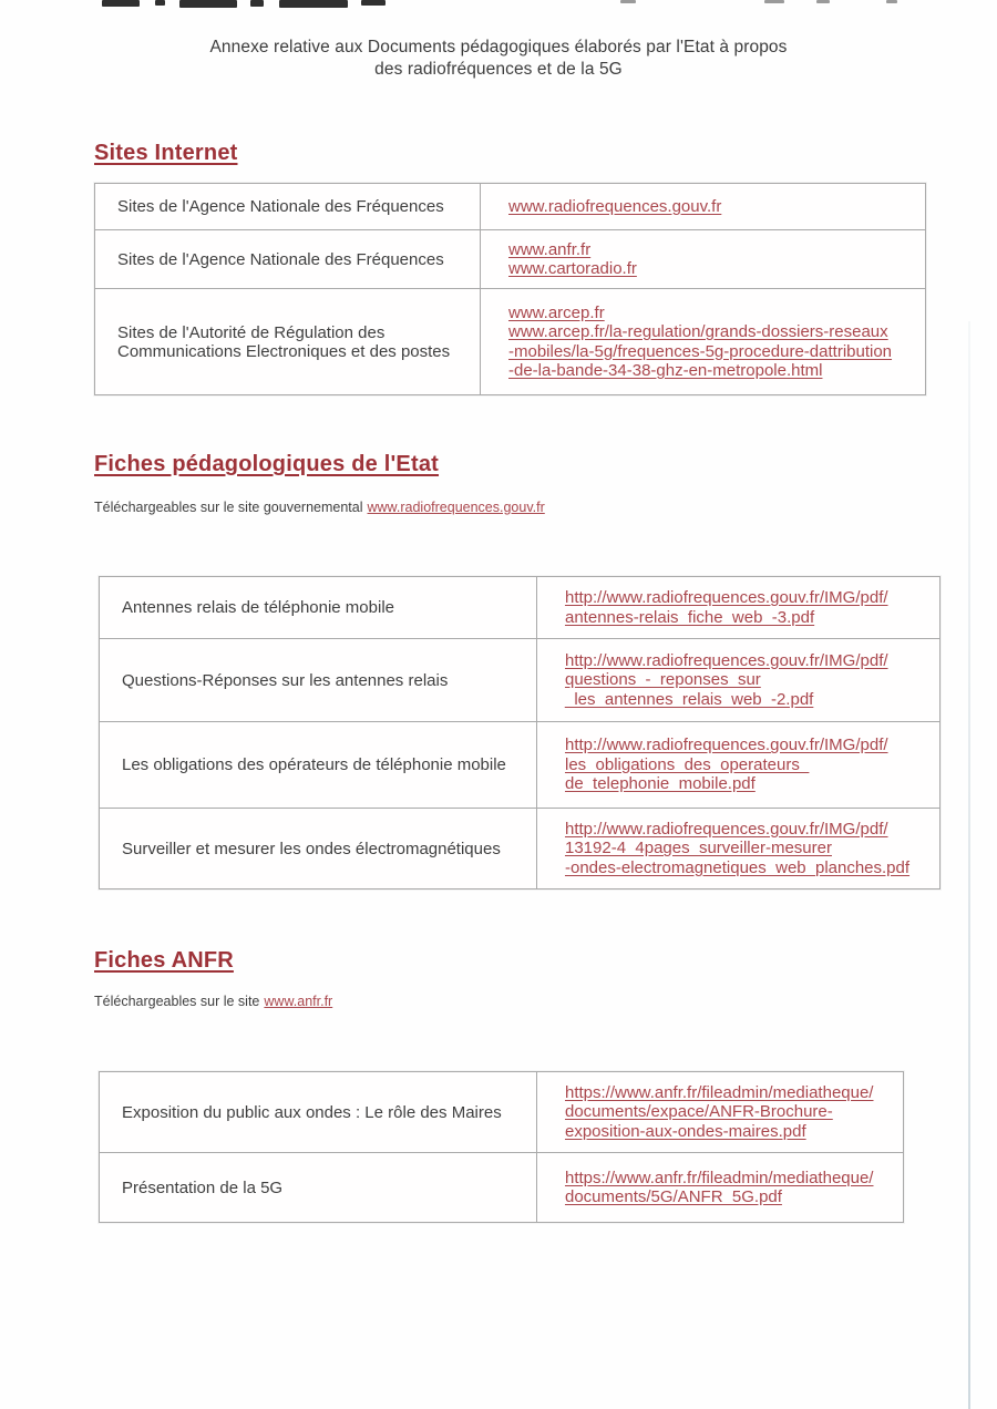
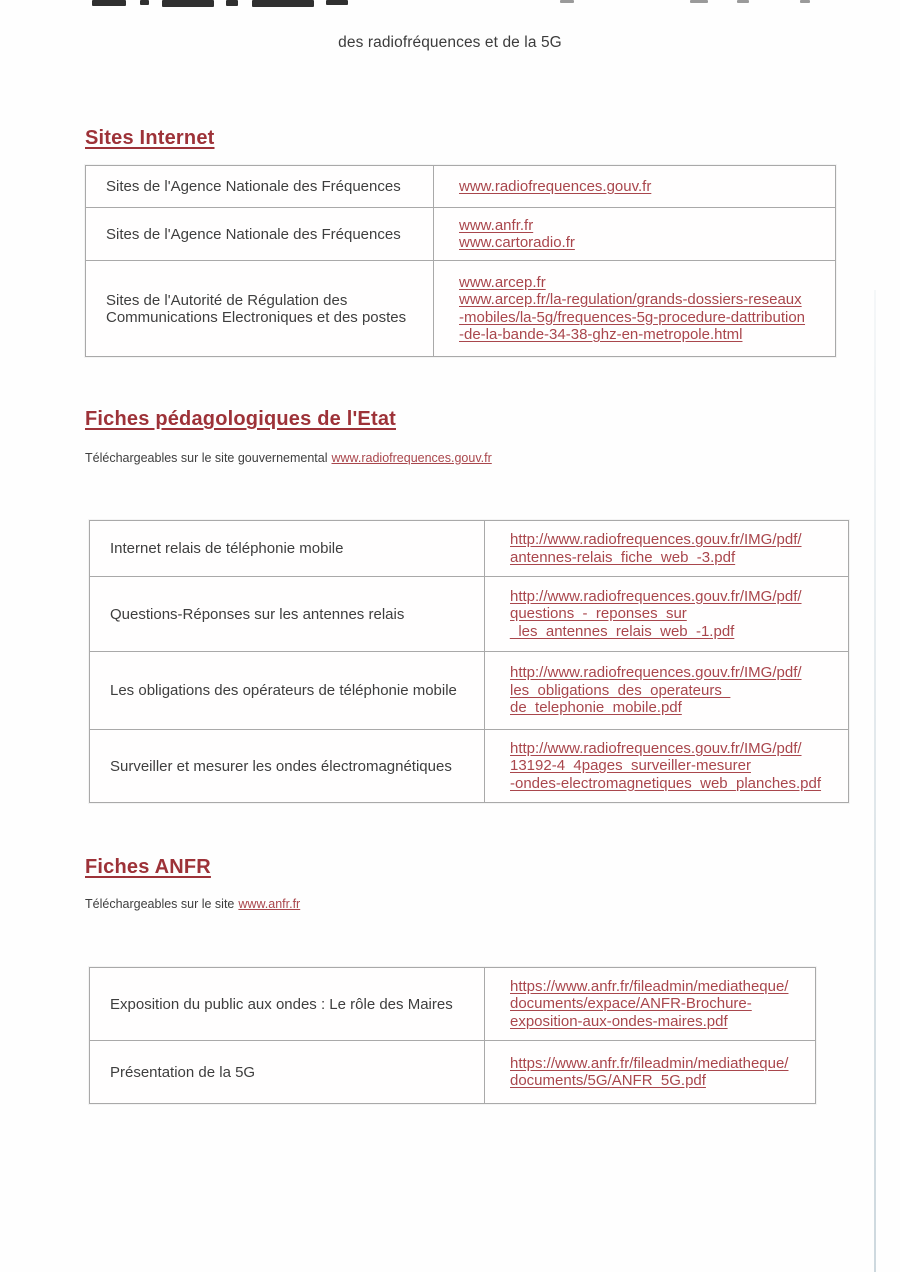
- Annexe relative aux Documents pédagogiques élaborés par l'Etat à propos
  des radiofréquences et de la 5G
  Sites Internet
  Sites de l'Agence Nationale des Fréquences
  www.radiofrequences.gouv.fr
  Sites de l'Agence Nationale des Fréquences
  www.anfr.fr
  www.cartoradio.fr
  Sites de l'Autorité de Régulation des Communications Electroniques et des postes
  www.arcep.fr
  www.arcep.fr/la-regulation/grands-dossiers-reseaux
  -mobiles/la-5g/frequences-5g-procedure-dattribution
  -de-la-bande-34-38-ghz-en-metropole.html
  Fiches pédagologiques de l'Etat
  Téléchargeables sur le site gouvernemental www.radiofrequences.gouv.fr
- Antennes relais de téléphonie mobile
+ Internet relais de téléphonie mobile
  http://www.radiofrequences.gouv.fr/IMG/pdf/
  antennes-relais_fiche_web_-3.pdf
  Questions-Réponses sur les antennes relais
  http://www.radiofrequences.gouv.fr/IMG/pdf/
  questions_-_reponses_sur
- _les_antennes_relais_web_-2.pdf
+ _les_antennes_relais_web_-1.pdf
  Les obligations des opérateurs de téléphonie mobile
  http://www.radiofrequences.gouv.fr/IMG/pdf/
  les_obligations_des_operateurs_
  de_telephonie_mobile.pdf
  Surveiller et mesurer les ondes électromagnétiques
  http://www.radiofrequences.gouv.fr/IMG/pdf/
  13192-4_4pages_surveiller-mesurer
  -ondes-electromagnetiques_web_planches.pdf
  Fiches ANFR
  Téléchargeables sur le site www.anfr.fr
  Exposition du public aux ondes : Le rôle des Maires
  https://www.anfr.fr/fileadmin/mediatheque/
  documents/expace/ANFR-Brochure-
  exposition-aux-ondes-maires.pdf
  Présentation de la 5G
  https://www.anfr.fr/fileadmin/mediatheque/
  documents/5G/ANFR_5G.pdf
